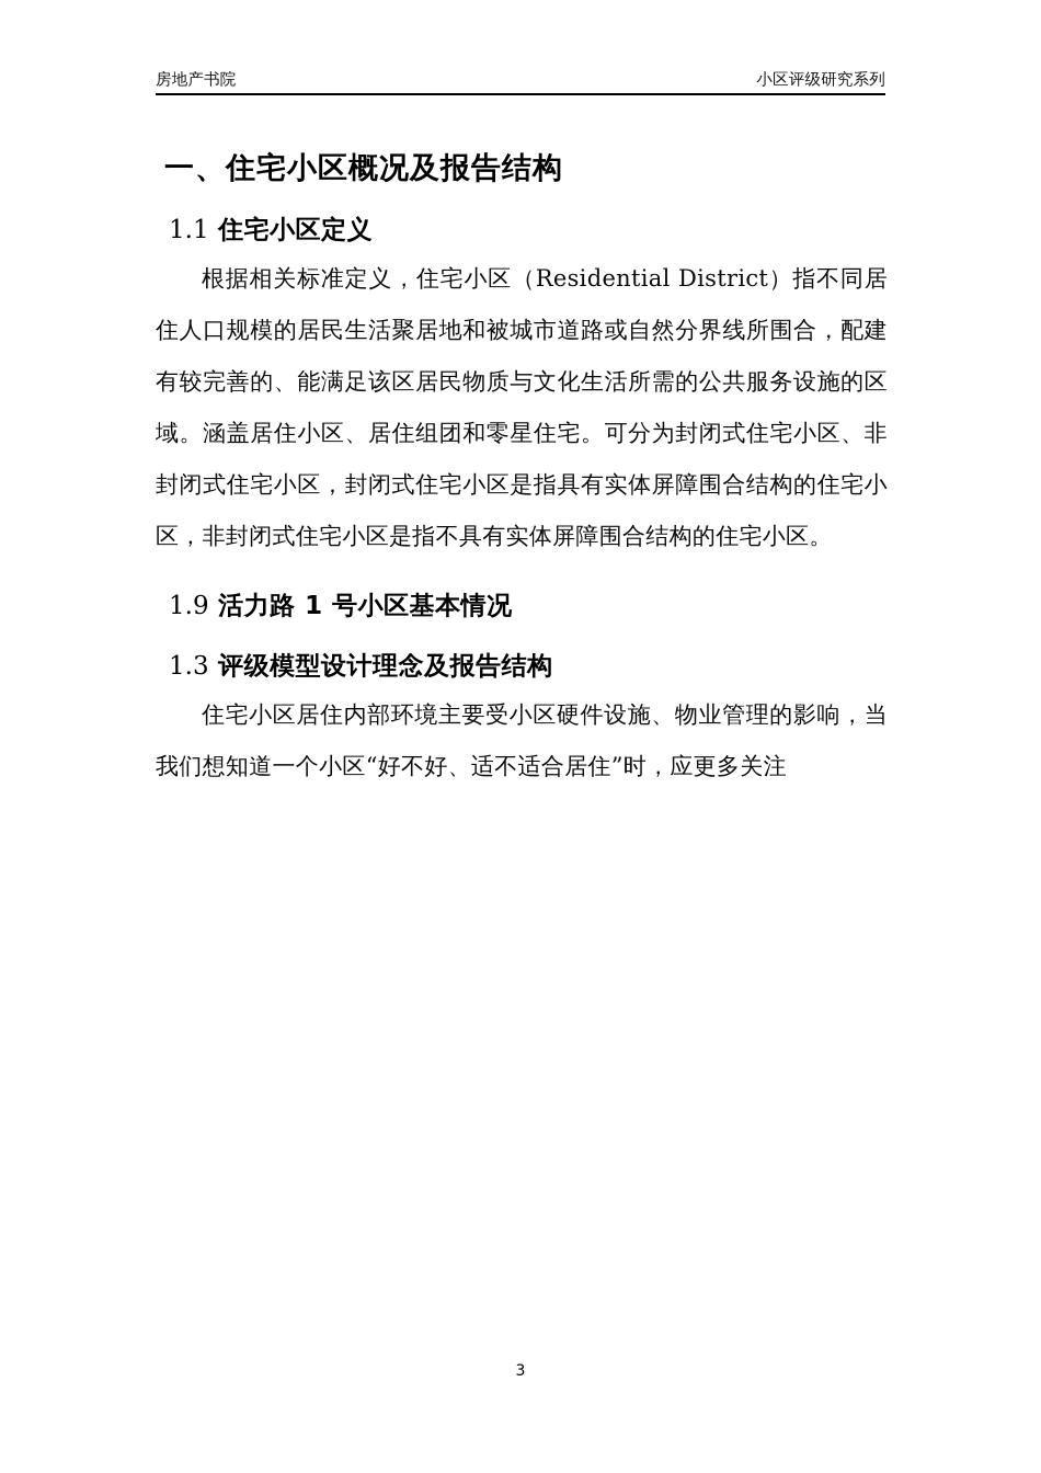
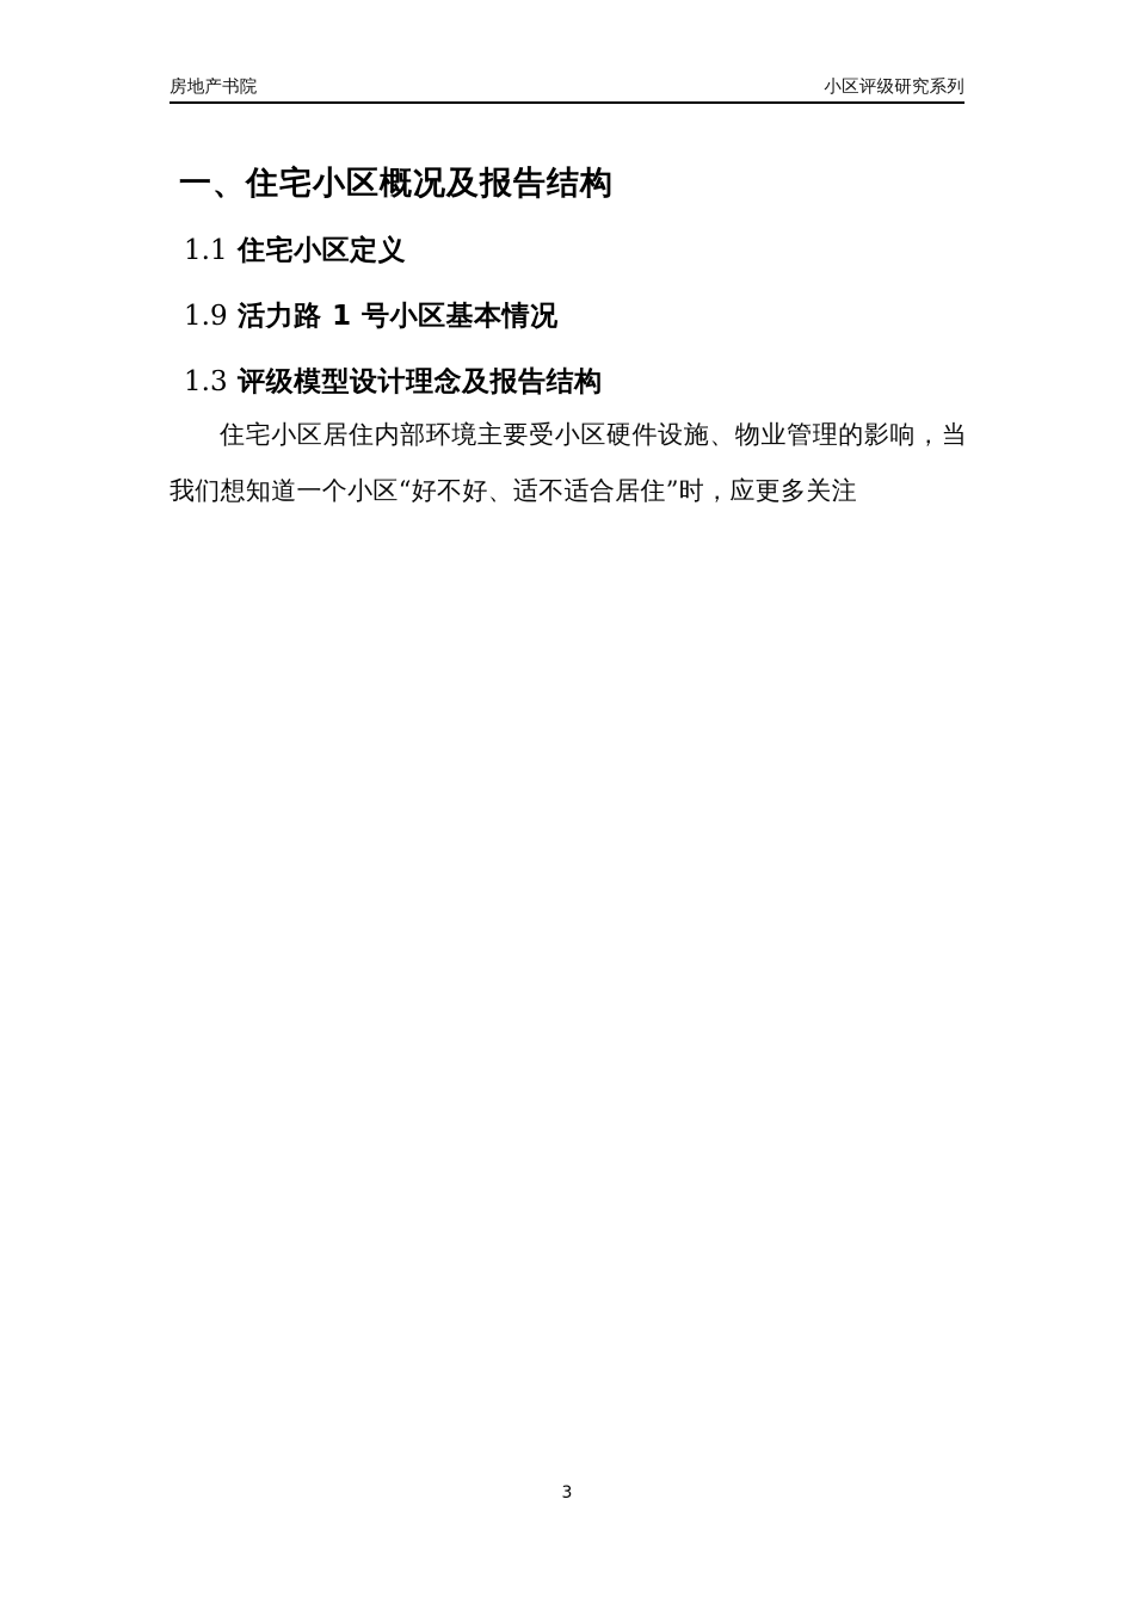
  房地产书院
  小区评级研究系列
  一、住宅小区概况及报告结构
  1.1 住宅小区定义
- 根据相关标准定义，住宅小区（Residential District）指不同居住人口规模的居民生活聚居地和被城市道路或自然分界线所围合，配建有较完善的、能满足该区居民物质与文化生活所需的公共服务设施的区域。涵盖居住小区、居住组团和零星住宅。可分为封闭式住宅小区、非封闭式住宅小区，封闭式住宅小区是指具有实体屏障围合结构的住宅小区，非封闭式住宅小区是指不具有实体屏障围合结构的住宅小区。
  1.9 活力路 1 号小区基本情况
  1.3 评级模型设计理念及报告结构
  住宅小区居住内部环境主要受小区硬件设施、物业管理的影响，当我们想知道一个小区“好不好、适不适合居住”时，应更多关注
  3
